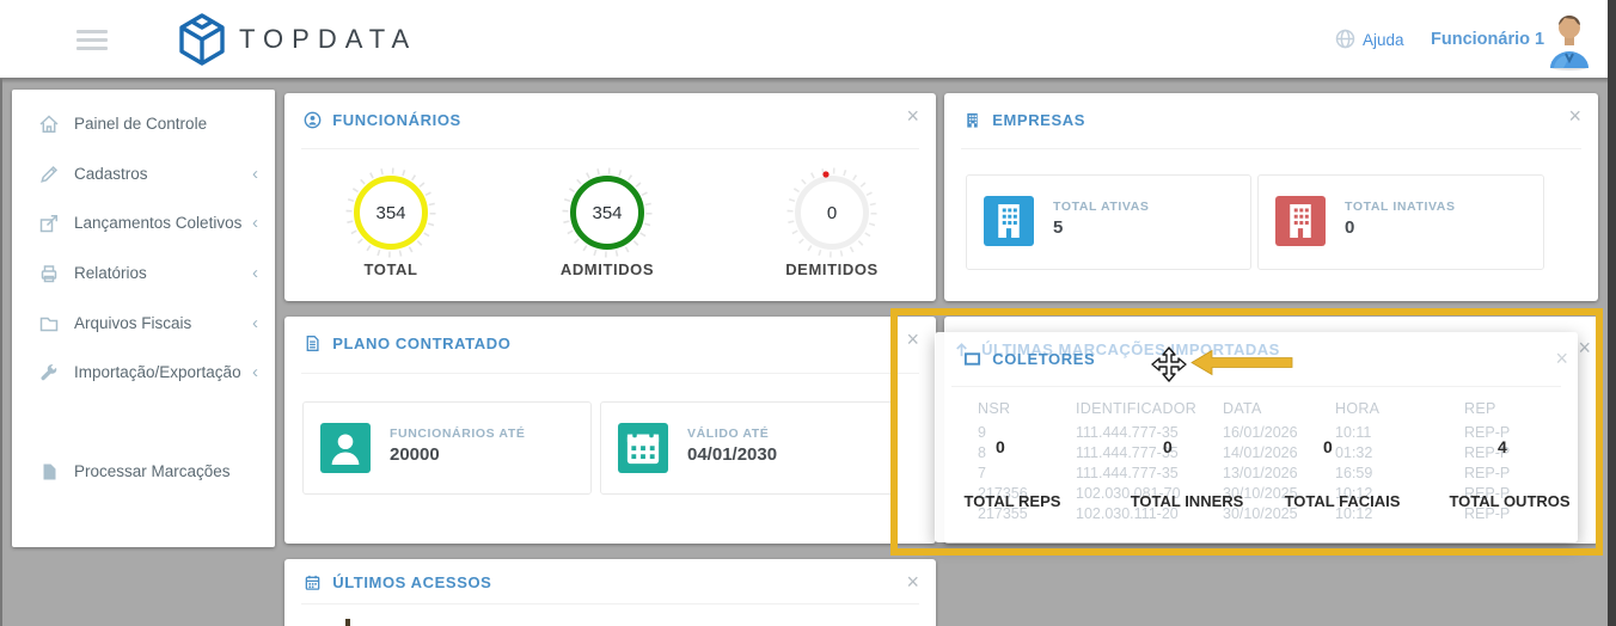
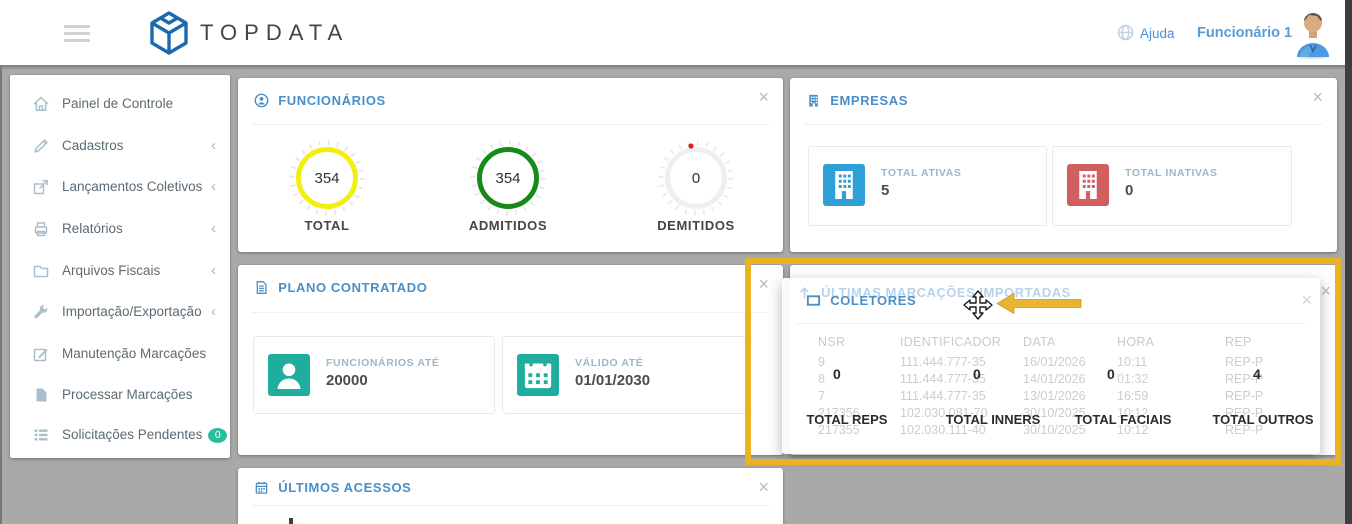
  TOPDATA
  Ajuda
  Funcionário 1
  Painel de Controle
  Cadastros
  ‹
  Lançamentos Coletivos
  ‹
  Relatórios
  ‹
  Arquivos Fiscais
  ‹
  Importação/Exportação
  ‹
+ Manutenção Marcações
  Processar Marcações
+ Solicitações Pendentes 0
  FUNCIONÁRIOS
  ×
  354
  354
  0
  TOTAL
  ADMITIDOS
  DEMITIDOS
  EMPRESAS
  ×
  TOTAL ATIVAS
  5
  TOTAL INATIVAS
  0
  PLANO CONTRATADO
  ×
  FUNCIONÁRIOS ATÉ
  20000
  VÁLIDO ATÉ
- 04/01/2030
+ 01/01/2030
  ÚLTIMOS ACESSOS
  ×
  ×
  COLETORES
  0
  0
  0
  4
  TOTAL REPS
  TOTAL INNERS
  TOTAL FACIAIS
  TOTAL OUTROS
  ÚLTIMAS MARCAÇÕES IMPORTADAS
  ×
  NSR
  IDENTIFICADOR
  DATA
  HORA
  REP
  9
  111.444.777-35
  16/01/2026
  10:11
  REP-P
  8
  111.444.777-35
  14/01/2026
  01:32
  REP-P
  7
  111.444.777-35
  13/01/2026
  16:59
  REP-P
  217356
  102.030.081-70
  30/10/2025
  10:12
  REP-P
  217355
- 102.030.111-20
+ 102.030.111-40
  30/10/2025
  10:12
  REP-P
